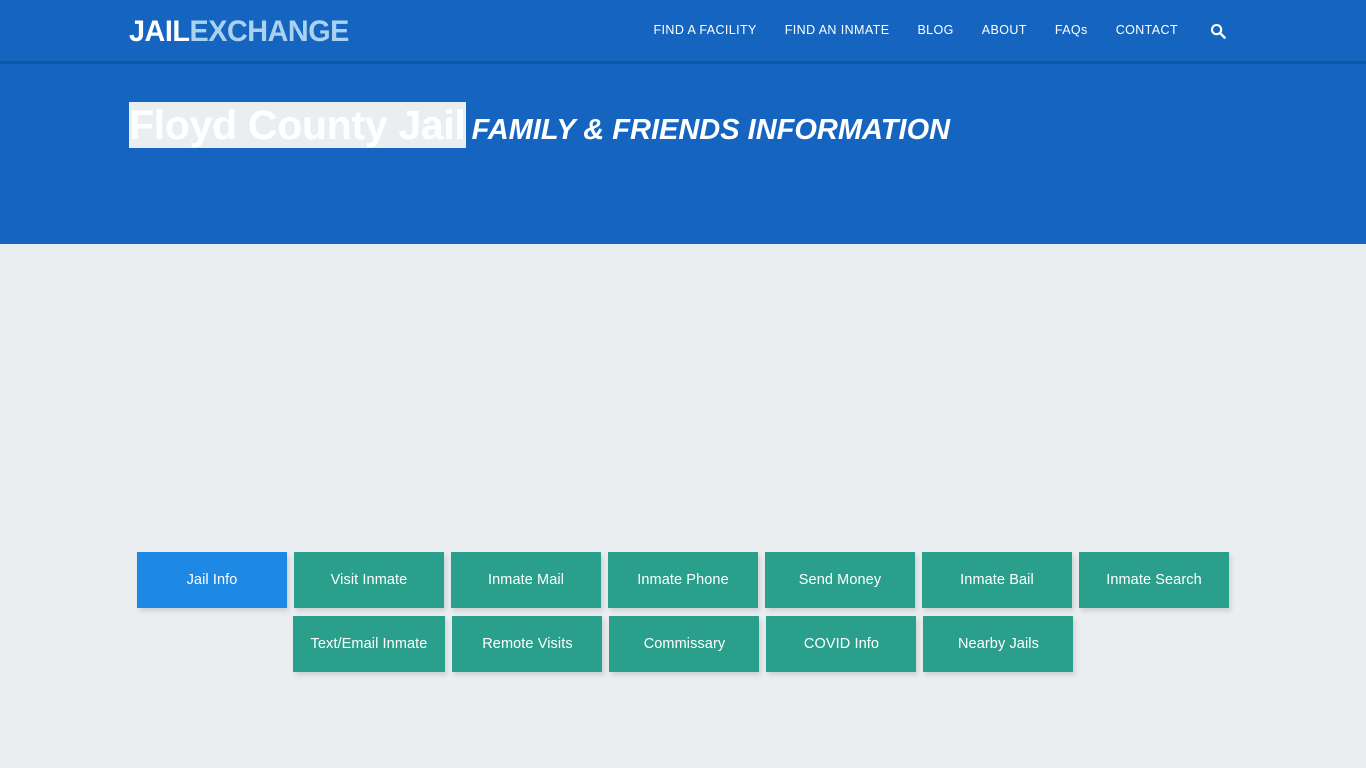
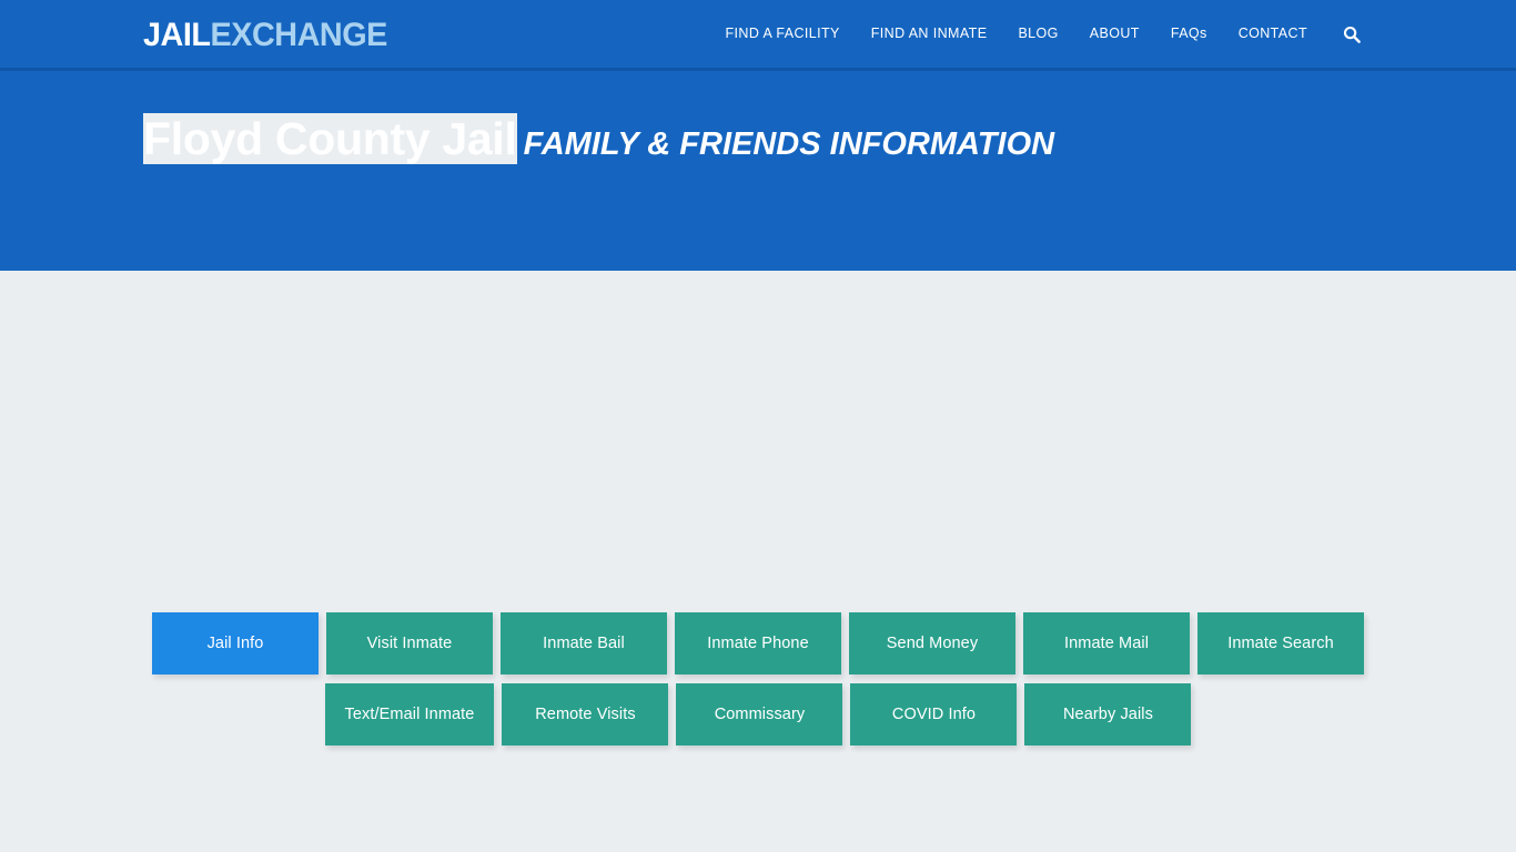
  JAILEXCHANGE
  FIND A FACILITY
  FIND AN INMATE
  BLOG
  ABOUT
  FAQs
  CONTACT
  Floyd County Jail FAMILY & FRIENDS INFORMATION
  Jail Info
  Visit Inmate
- Inmate Mail
+ Inmate Bail
  Inmate Phone
  Send Money
- Inmate Bail
+ Inmate Mail
  Inmate Search
  Text/Email Inmate
  Remote Visits
  Commissary
  COVID Info
  Nearby Jails
